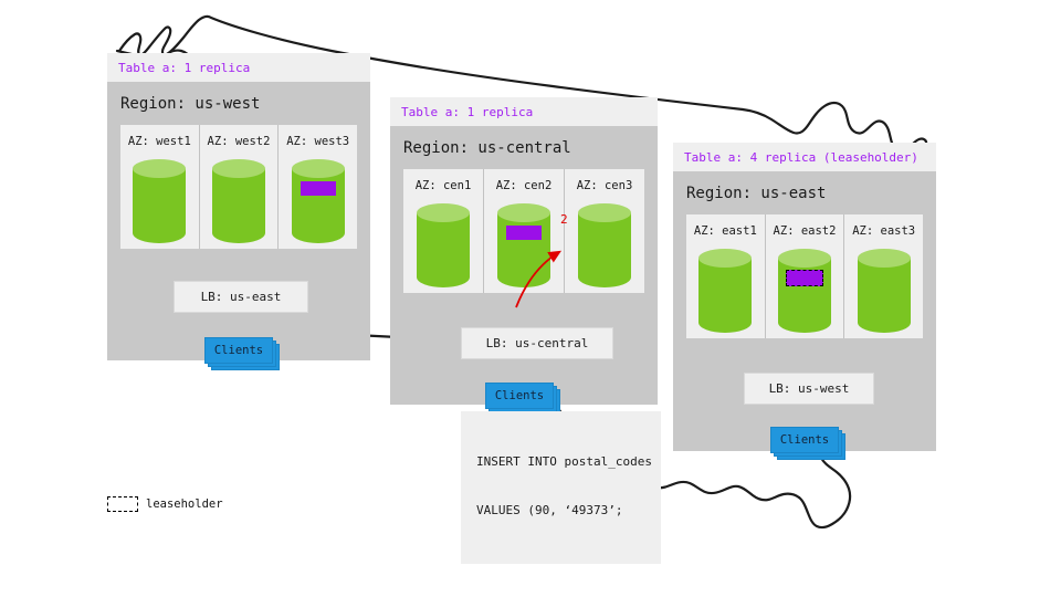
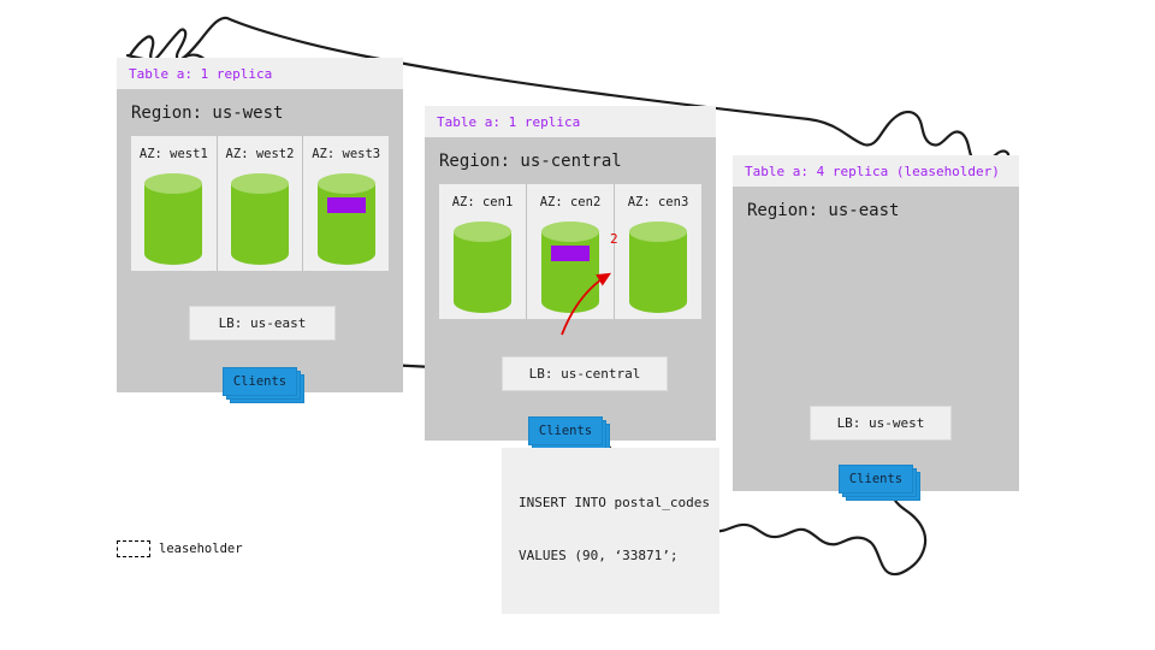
  Table a: 1 replica
  Region: us-west
  AZ: west1
  AZ: west2
  AZ: west3
  LB: us-east
  Clients
  Table a: 1 replica
  Region: us-central
  AZ: cen1
  AZ: cen2
  AZ: cen3
  LB: us-central
  Clients
  2
  INSERT INTO postal_codes
- VALUES (90, ‘49373’;
+ VALUES (90, ‘33871’;
  Table a: 4 replica (leaseholder)
  Region: us-east
- AZ: east1
- AZ: east2
- AZ: east3
  LB: us-west
  Clients
  leaseholder
